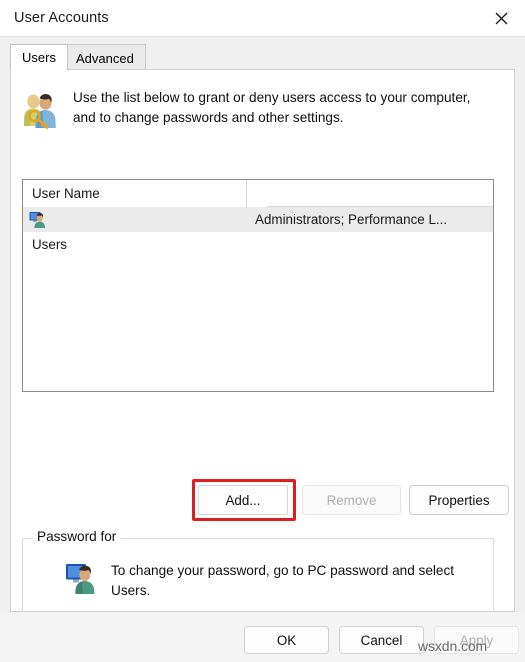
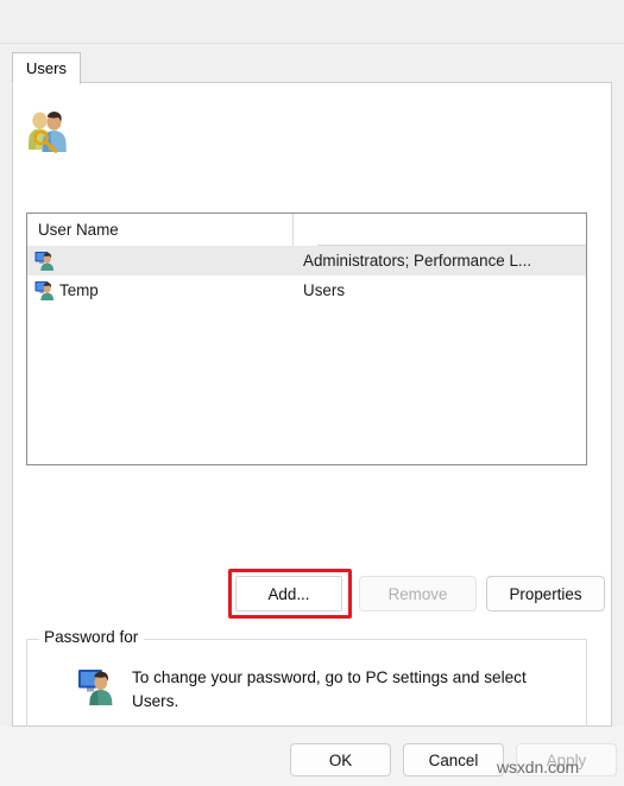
- User Accounts
  Users
- Advanced
- Use the list below to grant or deny users access to your computer, and to change passwords and other settings.
  User Name
  Administrators; Performance L...
+ Temp
  Users
  Add...
  Remove
  Properties
  Password for
- To change your password, go to PC password and select Users.
+ To change your password, go to PC settings and select Users.
  OK
  Cancel
  Apply
  wsxdn.com
